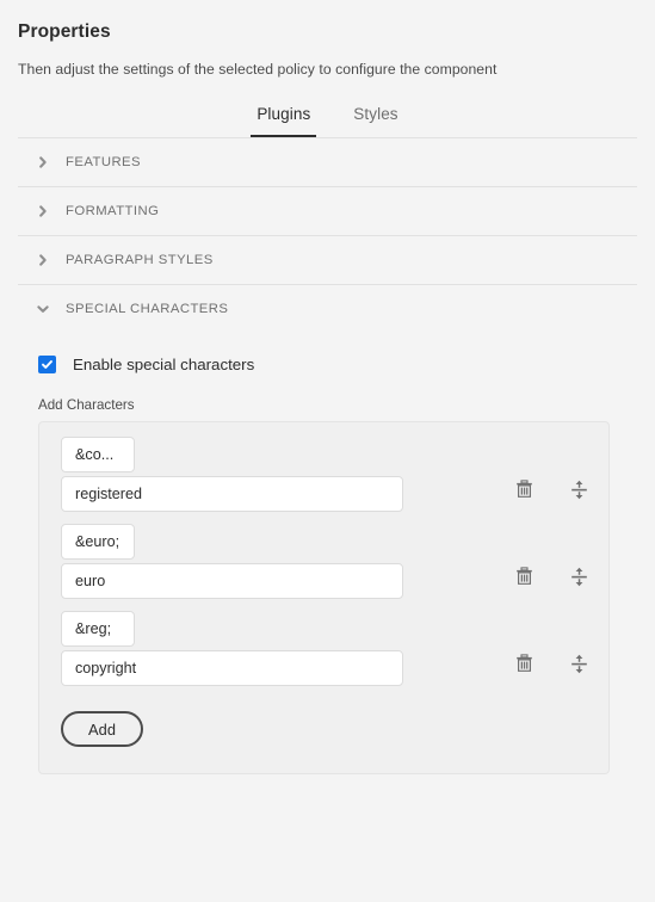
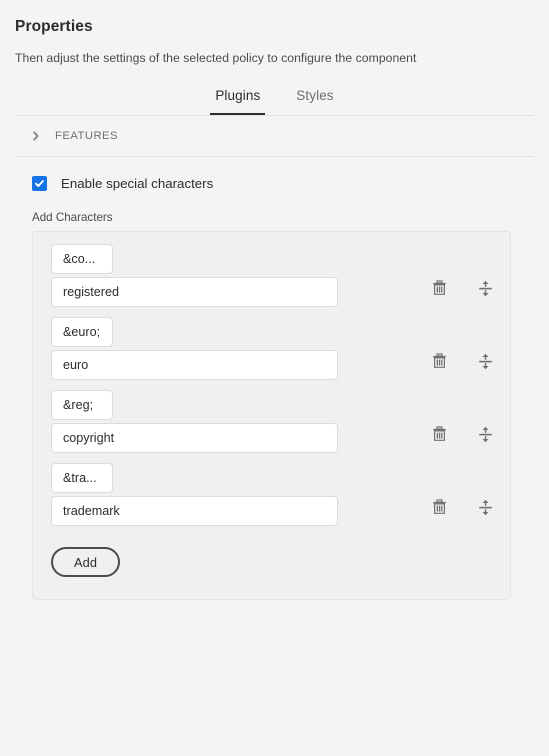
  Properties
  Then adjust the settings of the selected policy to configure the component
  Plugins
  Styles
  FEATURES
- FORMATTING
- PARAGRAPH STYLES
- SPECIAL CHARACTERS
  Enable special characters
  Add Characters
  &co...
  registered
  &euro;
  euro
  &reg;
  copyright
+ &tra...
+ trademark
  Add
